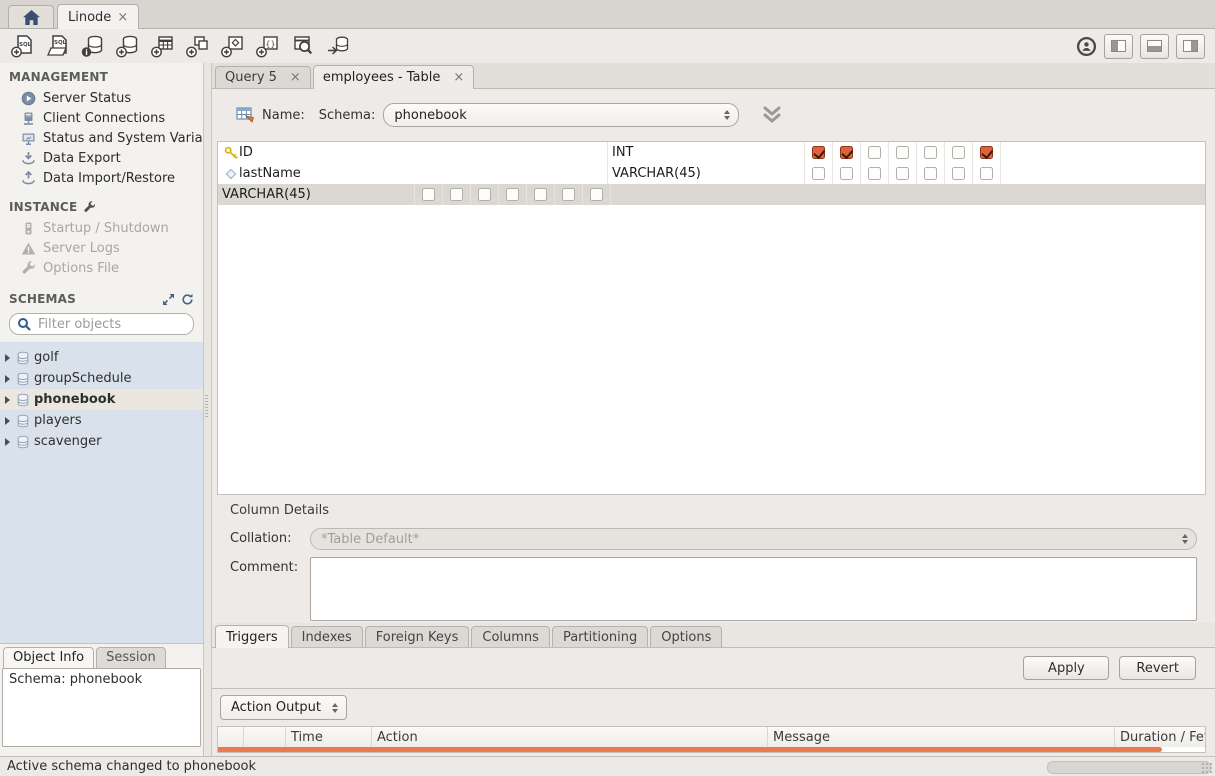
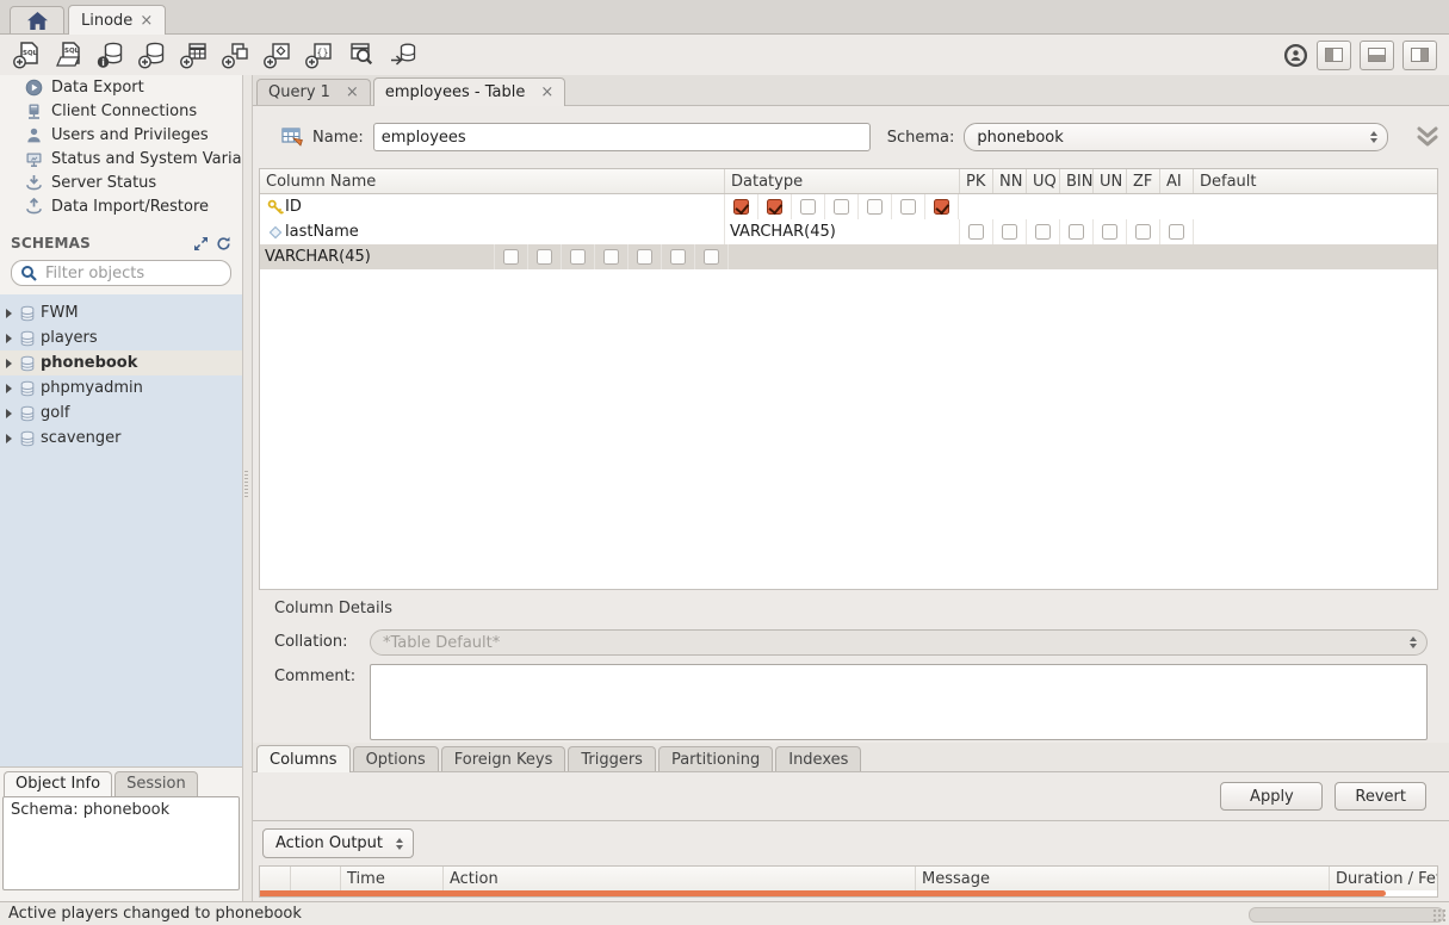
  Linode
  ×
  i
  {}
- MANAGEMENT
- Server Status
+ Data Export
  Client Connections
+ Users and Privileges
  Status and System Varia
- Data Export
+ Server Status
  Data Import/Restore
- INSTANCE
- Startup / Shutdown
- Server Logs
- Options File
  SCHEMAS
  Filter objects
+ FWM
- golf
+ players
- groupSchedule
  phonebook
+ phpmyadmin
- players
+ golf
  scavenger
  Object Info
  Session
  Schema: phonebook
- Query 5
+ Query 1
  ×
  employees - Table
  ×
  Name:
+ employees
  Schema:
  phonebook
+ Column Name
+ Datatype
+ PK
+ NN
+ UQ
+ BIN
+ UN
+ ZF
+ AI
+ Default
  ID
- INT
  lastName
  VARCHAR(45)
  VARCHAR(45)
  Column Details
  Collation:
  *Table Default*
  Comment:
- Triggers
+ Columns
- Indexes
+ Options
  Foreign Keys
- Columns
+ Triggers
  Partitioning
- Options
+ Indexes
  Apply
  Revert
  Action Output
  Time
  Action
  Message
  Duration / Fe
- Active schema changed to phonebook
+ Active players changed to phonebook
